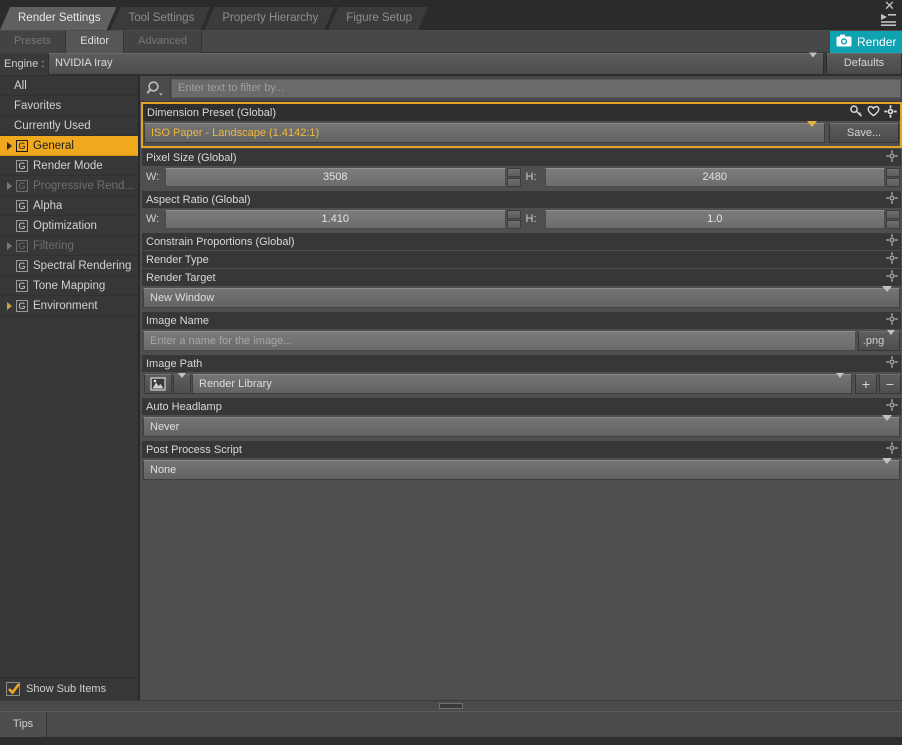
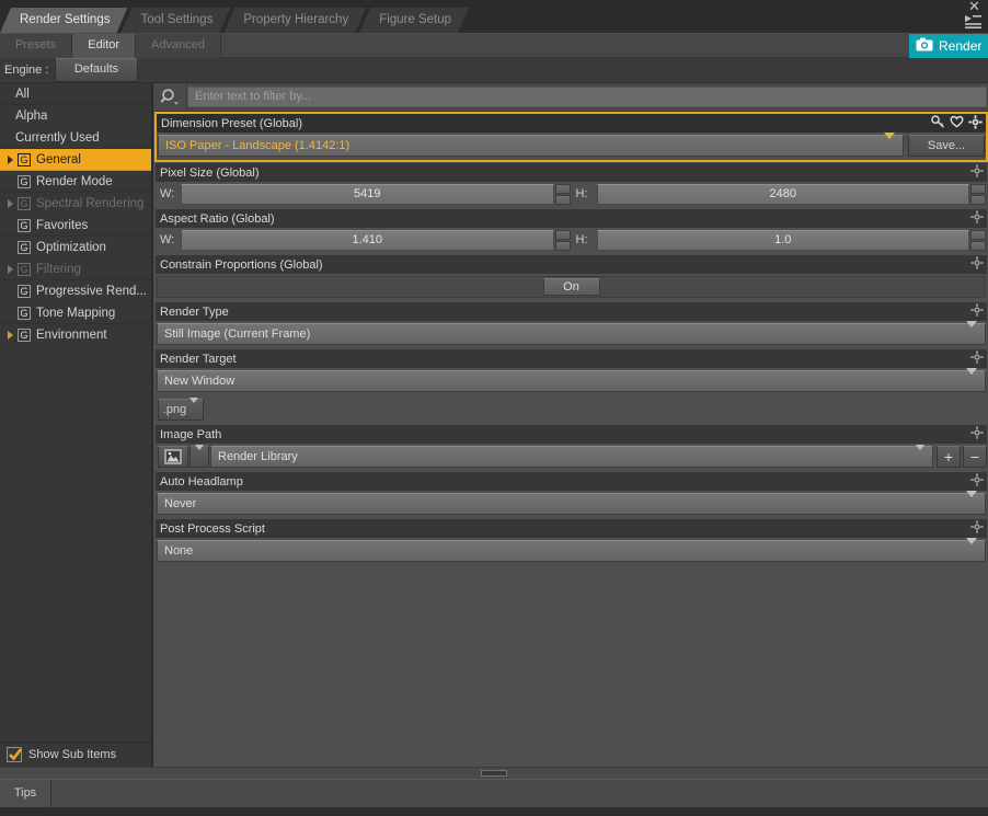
  Render Settings
  Tool Settings
  Property Hierarchy
  Figure Setup
  ✕
  Presets
  Editor
  Advanced
  Render
  Engine :
- NVIDIA Iray
  Defaults
  All
- Favorites
+ Alpha
  Currently Used
  G
  General
  G
  Render Mode
  G
- Progressive Rend...
+ Spectral Rendering
  G
- Alpha
+ Favorites
  G
  Optimization
  G
  Filtering
  G
- Spectral Rendering
+ Progressive Rend...
  G
  Tone Mapping
  G
  Environment
  Show Sub Items
  Enter text to filter by...
  Dimension Preset (Global)
  ISO Paper - Landscape (1.4142:1)
  Save...
  Pixel Size (Global)
  W:
- 3508
+ 5419
  H:
  2480
  Aspect Ratio (Global)
  W:
  1.410
  H:
  1.0
  Constrain Proportions (Global)
+ On
  Render Type
+ Still Image (Current Frame)
  Render Target
  New Window
- Image Name
- Enter a name for the image...
  .png
  Image Path
  Render Library
  +
  −
  Auto Headlamp
  Never
  Post Process Script
  None
  Tips
